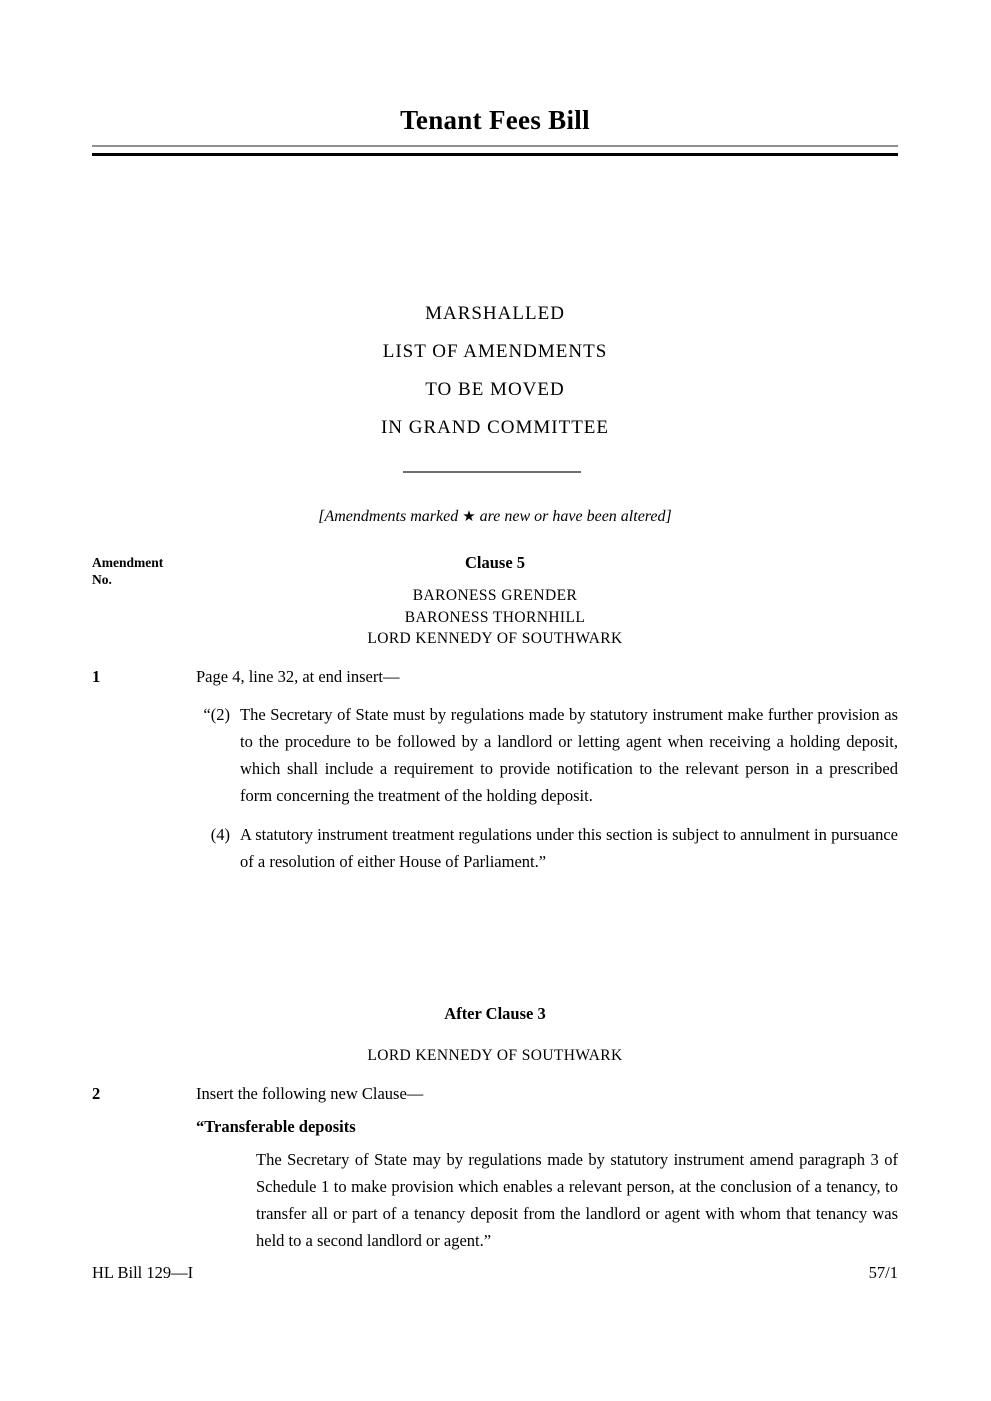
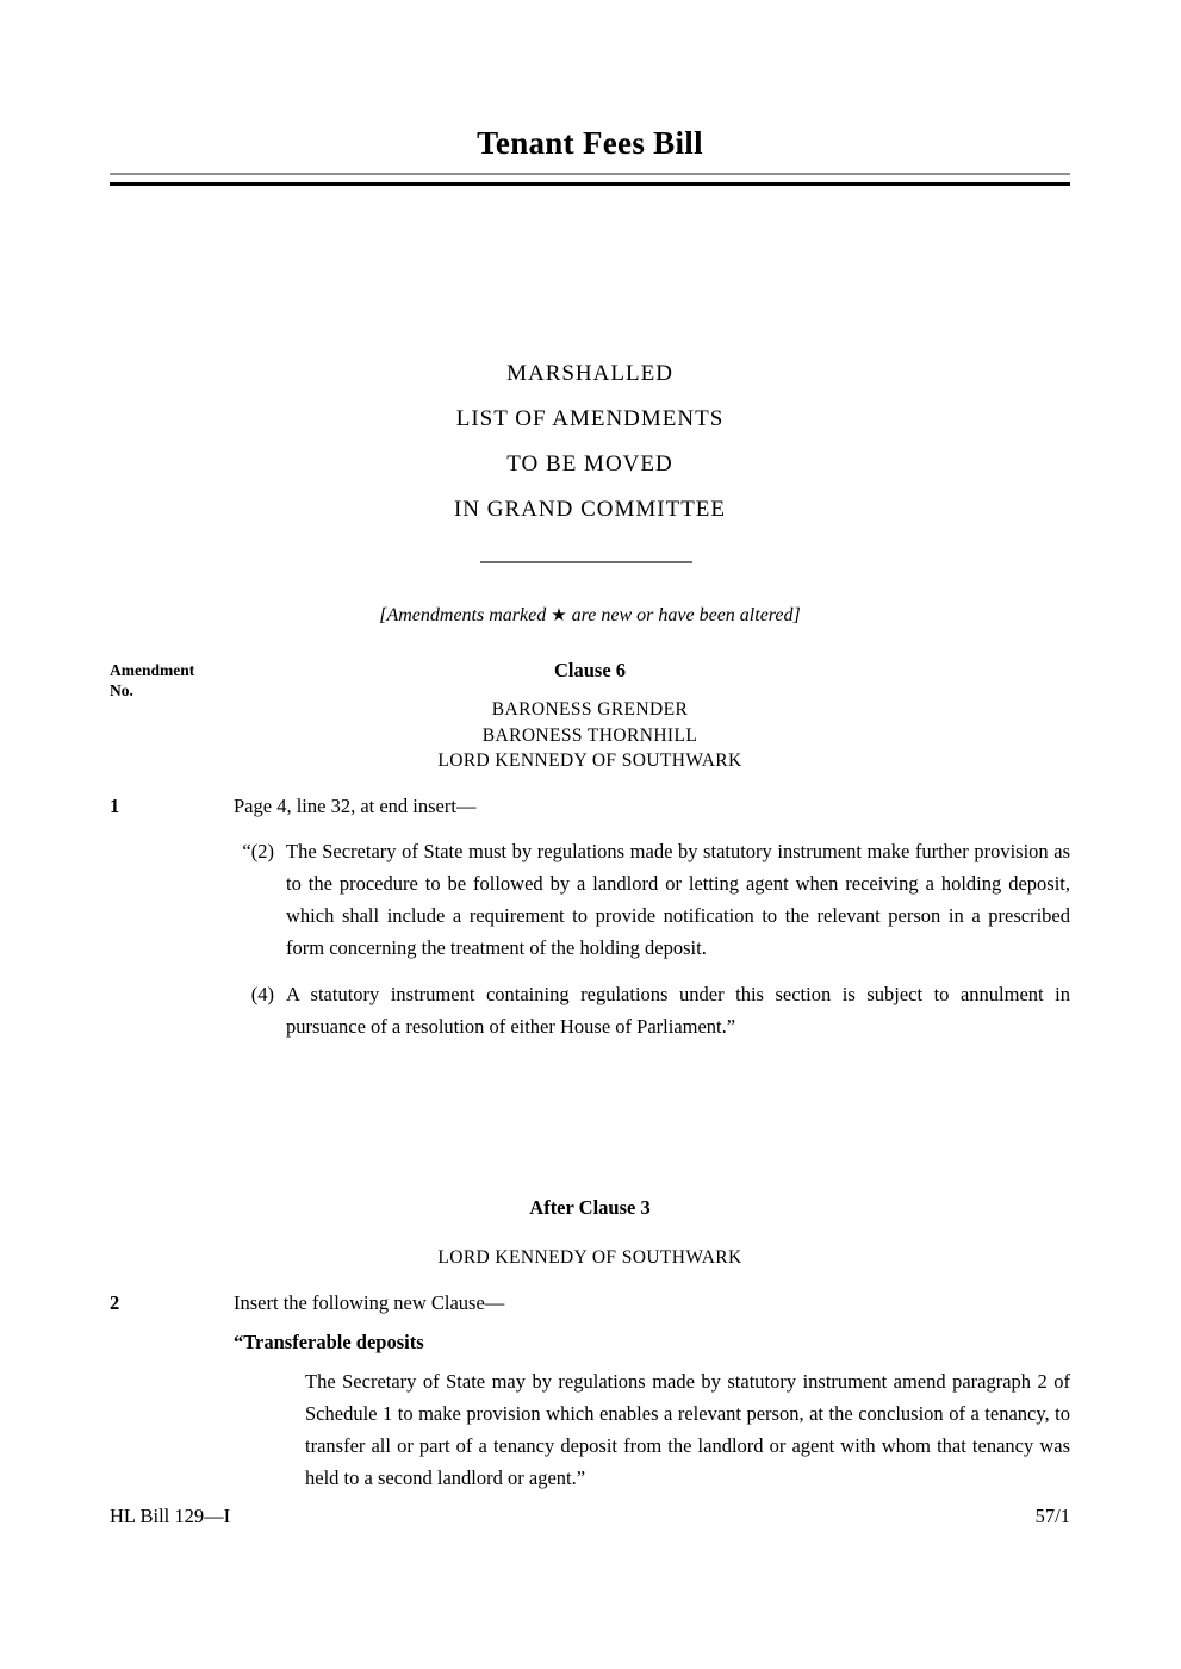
  Tenant Fees Bill
  MARSHALLED
  LIST OF AMENDMENTS
  TO BE MOVED
  IN GRAND COMMITTEE
  [Amendments marked ★ are new or have been altered]
  Amendment
  No.
- Clause 5
+ Clause 6
  BARONESS GRENDER
  BARONESS THORNHILL
  LORD KENNEDY OF SOUTHWARK
  1
  Page 4, line 32, at end insert—
  “(2)
  The Secretary of State must by regulations made by statutory instrument make further provision as to the procedure to be followed by a landlord or letting agent when receiving a holding deposit, which shall include a requirement to provide notification to the relevant person in a prescribed form concerning the treatment of the holding deposit.
  (4)
- A statutory instrument treatment regulations under this section is subject to annulment in pursuance of a resolution of either House of Parliament.”
+ A statutory instrument containing regulations under this section is subject to annulment in pursuance of a resolution of either House of Parliament.”
  After Clause 3
  LORD KENNEDY OF SOUTHWARK
  2
  Insert the following new Clause—
  “Transferable deposits
- The Secretary of State may by regulations made by statutory instrument amend paragraph 3 of Schedule 1 to make provision which enables a relevant person, at the conclusion of a tenancy, to transfer all or part of a tenancy deposit from the landlord or agent with whom that tenancy was held to a second landlord or agent.”
+ The Secretary of State may by regulations made by statutory instrument amend paragraph 2 of Schedule 1 to make provision which enables a relevant person, at the conclusion of a tenancy, to transfer all or part of a tenancy deposit from the landlord or agent with whom that tenancy was held to a second landlord or agent.”
  HL Bill 129—I
  57/1
